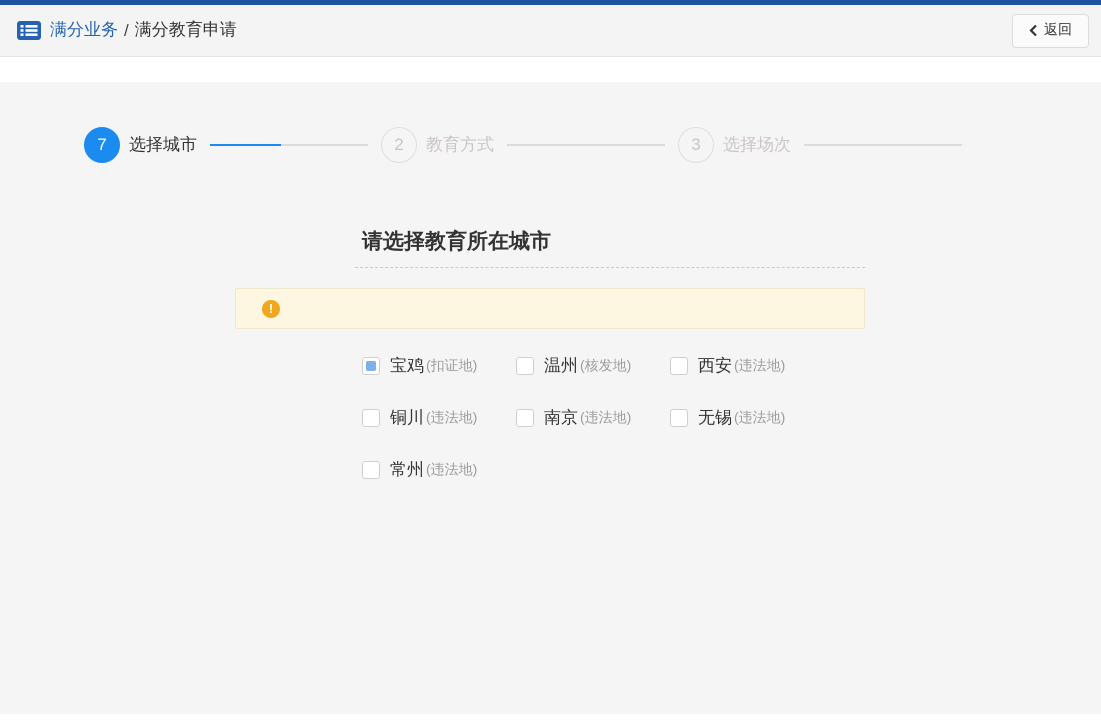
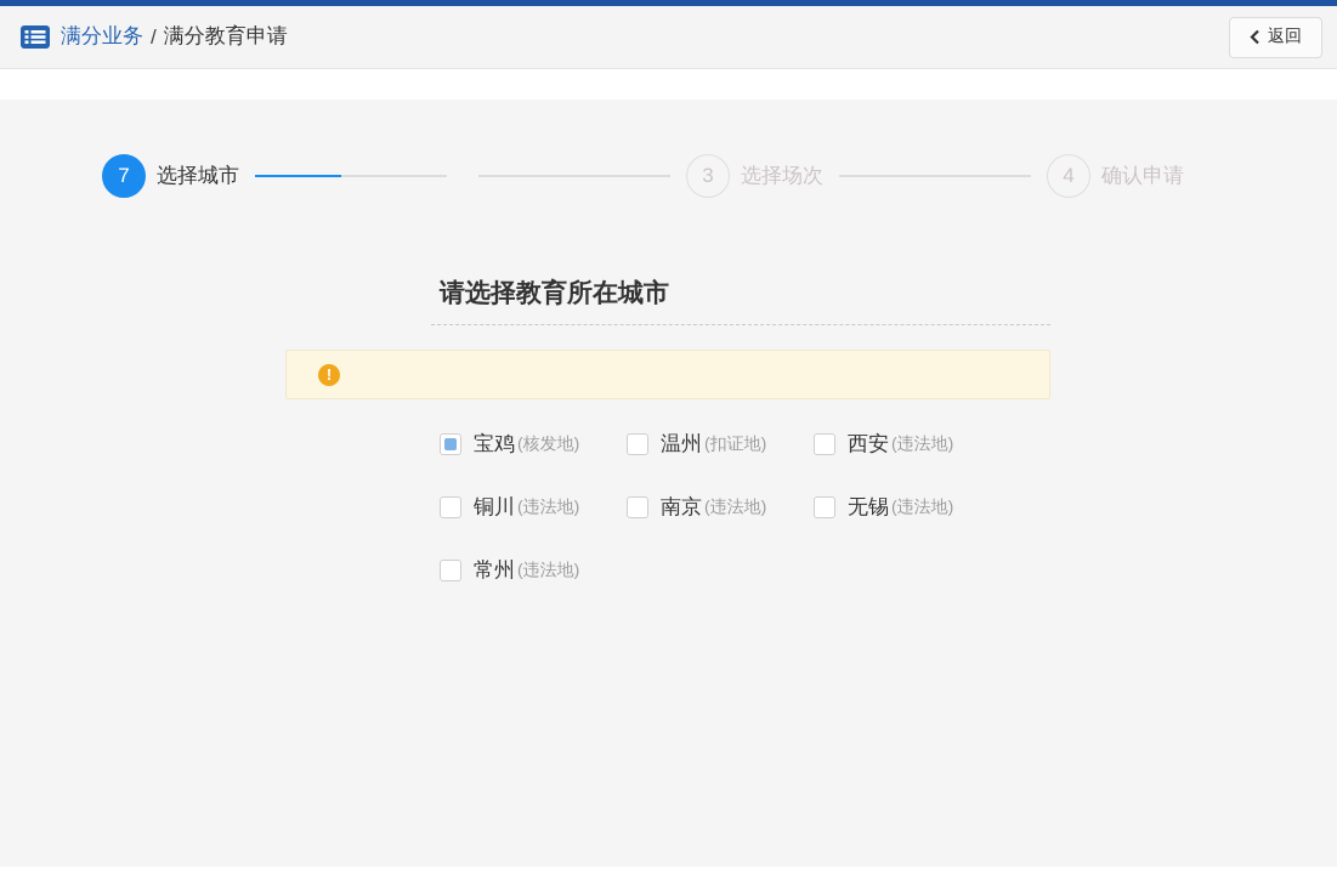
  满分业务
  /
  满分教育申请
  返回
  7
  选择城市
- 2
- 教育方式
  3
  选择场次
+ 4
+ 确认申请
  请选择教育所在城市
  !
  宝鸡
- (扣证地)
+ (核发地)
  温州
- (核发地)
+ (扣证地)
  西安
  (违法地)
  铜川
  (违法地)
  南京
  (违法地)
  无锡
  (违法地)
  常州
  (违法地)
